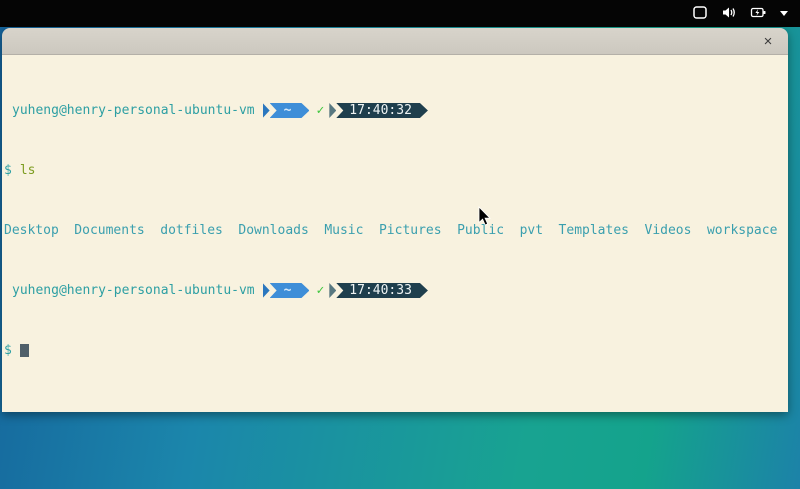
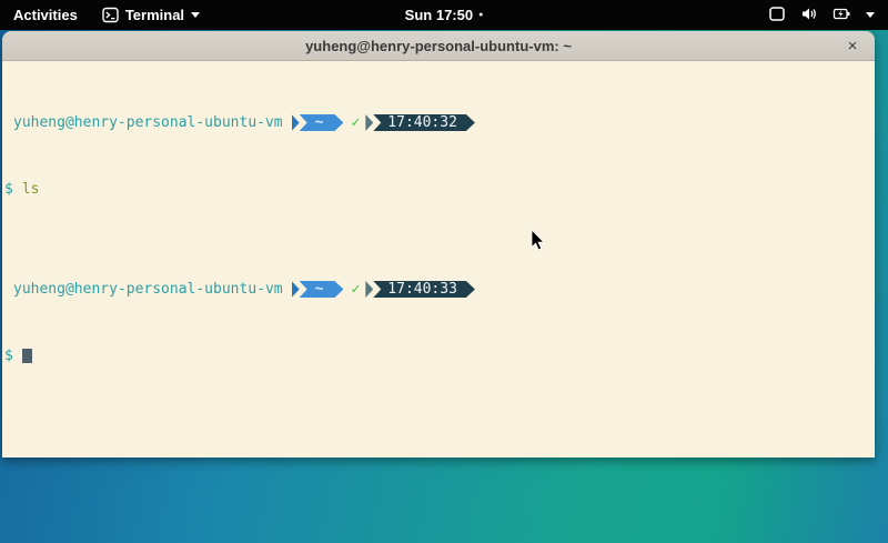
+ Activities
+ Terminal
+ Sun 17:50
+ yuheng@henry-personal-ubuntu-vm: ~
  ×
  yuheng@henry-personal-ubuntu-vm
  ~
  ✓
  17:40:32
  $
  ls
- Desktop
- Documents
- dotfiles
- Downloads
- Music
- Pictures
- Public
- pvt
- Templates
- Videos
- workspace
  yuheng@henry-personal-ubuntu-vm
  ~
  ✓
  17:40:33
  $
